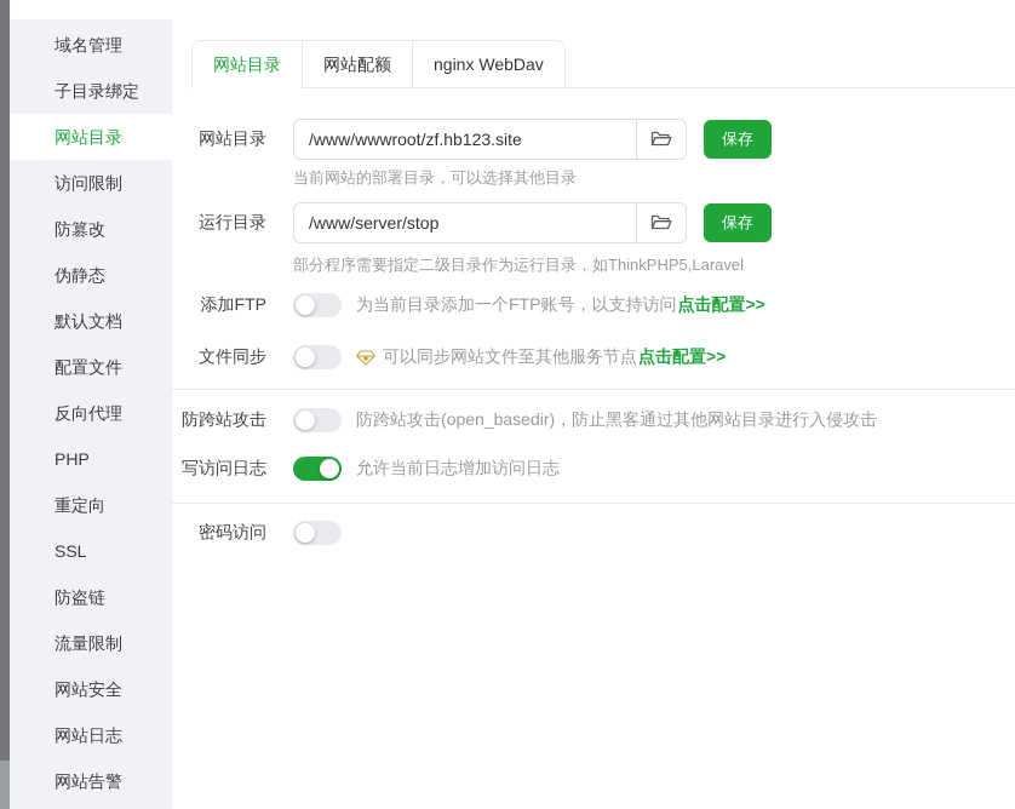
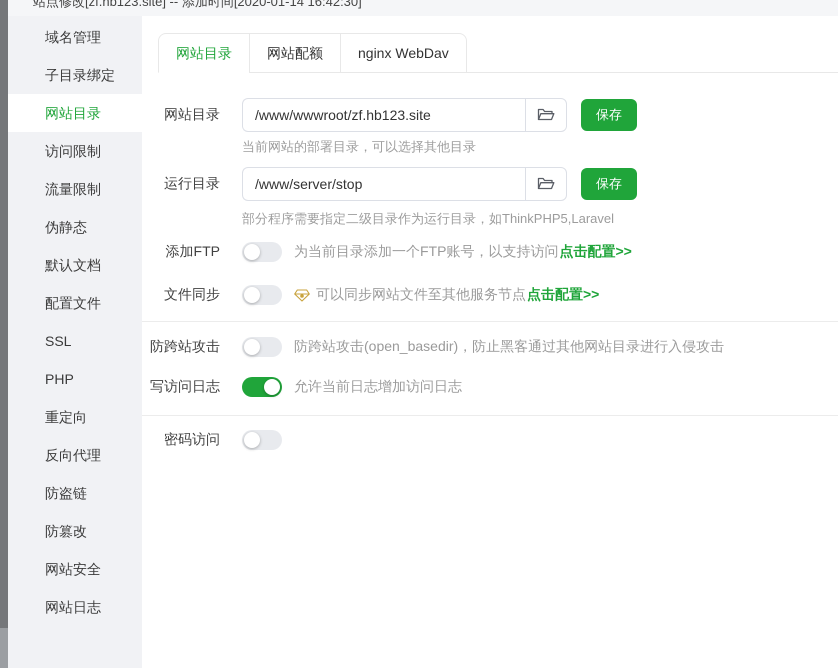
+ 站点修改[zf.hb123.site] -- 添加时间[2020-01-14 16:42:30]
  域名管理
  子目录绑定
  网站目录
  访问限制
- 防篡改
+ 流量限制
  伪静态
  默认文档
  配置文件
- 反向代理
+ SSL
  PHP
  重定向
- SSL
+ 反向代理
  防盗链
- 流量限制
+ 防篡改
  网站安全
  网站日志
- 网站告警
  网站目录
  网站配额
  nginx WebDav
  网站目录
  /www/wwwroot/zf.hb123.site
  保存
  当前网站的部署目录，可以选择其他目录
  运行目录
  /www/server/stop
  保存
  部分程序需要指定二级目录作为运行目录，如ThinkPHP5,Laravel
  添加FTP
  为当前目录添加一个FTP账号，以支持访问
  点击配置>>
  文件同步
  可以同步网站文件至其他服务节点
  点击配置>>
  防跨站攻击
  防跨站攻击(open_basedir)，防止黑客通过其他网站目录进行入侵攻击
  写访问日志
  允许当前日志增加访问日志
  密码访问
